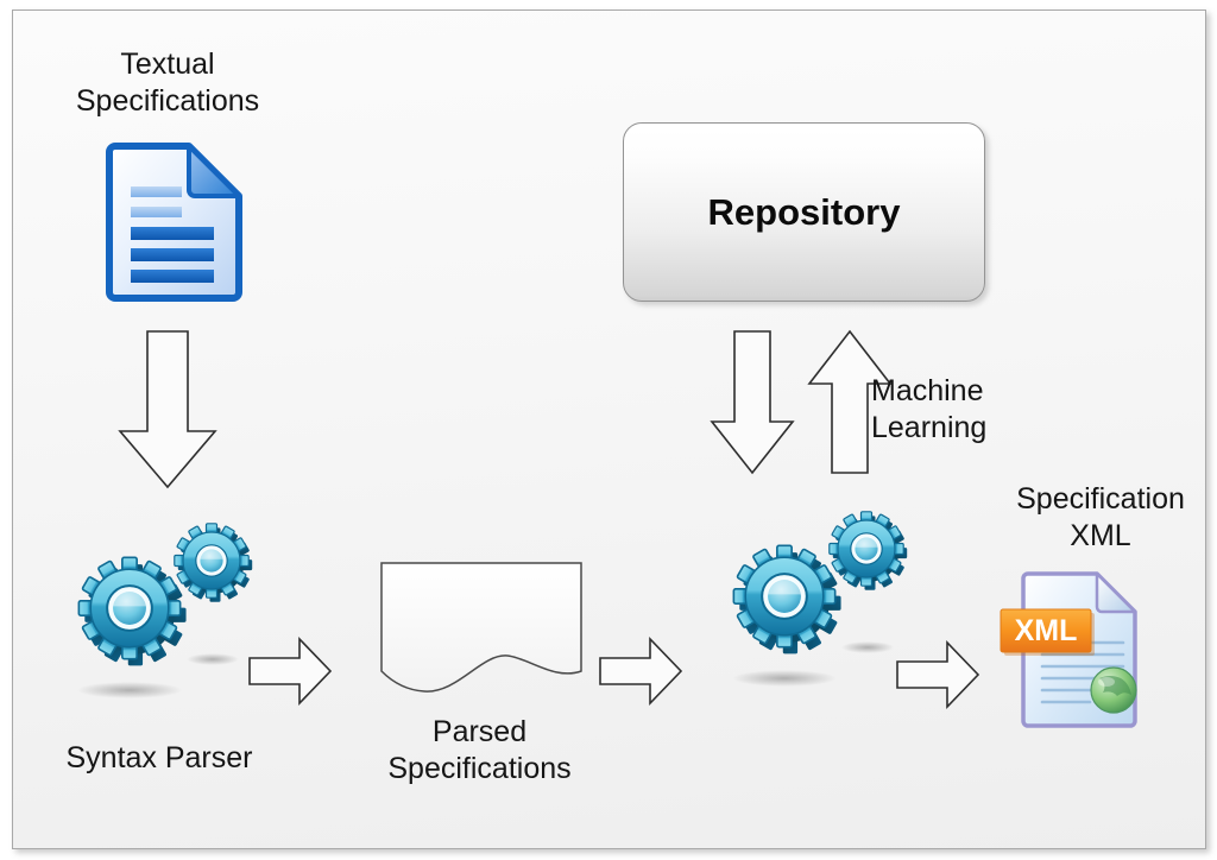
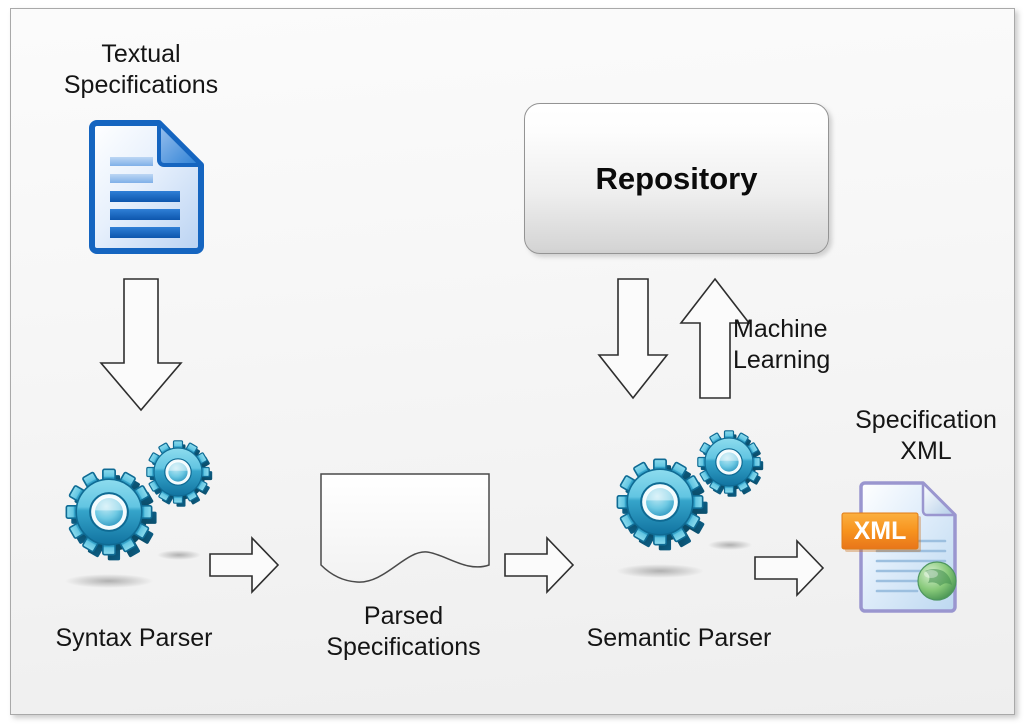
  Textual
  Specifications
  Repository
  Machine
  Learning
  Syntax Parser
  Parsed
  Specifications
+ Semantic Parser
  Specification
  XML
  XML
